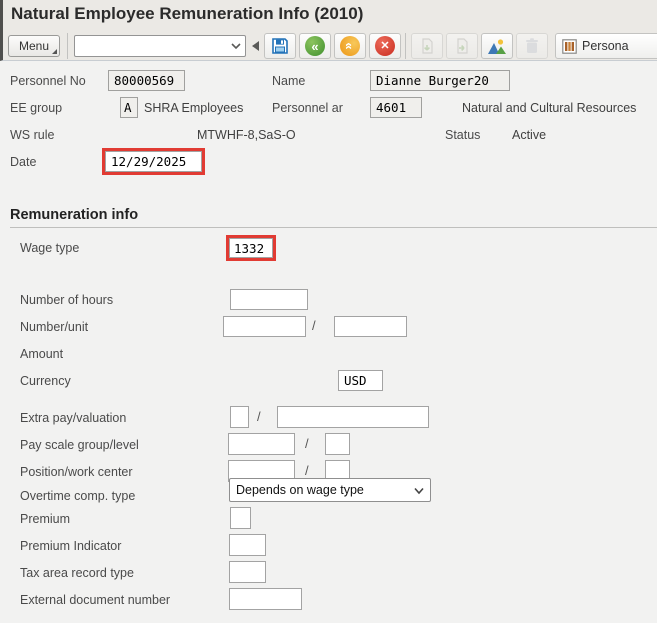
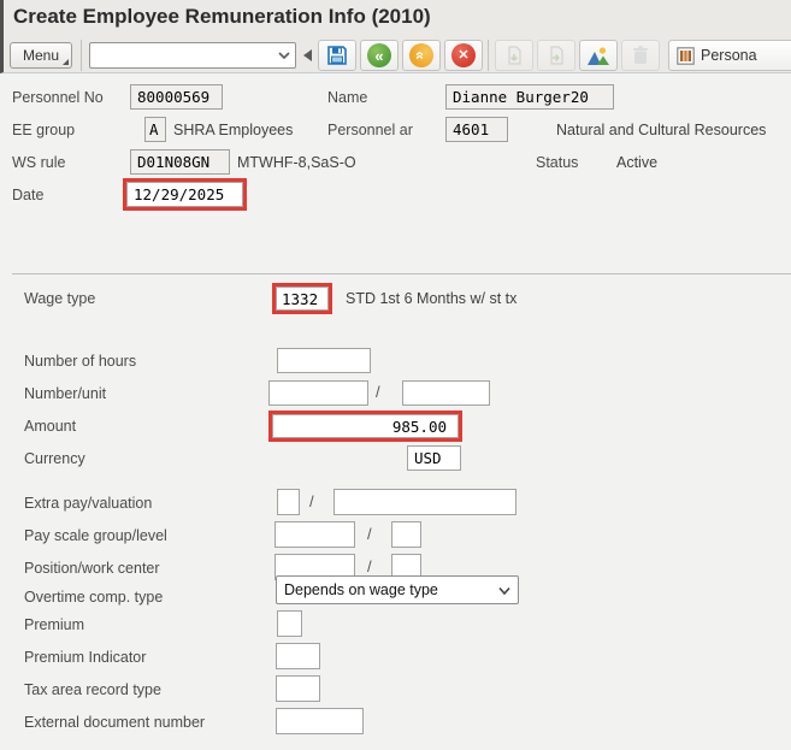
- Natural Employee Remuneration Info (2010)
+ Create Employee Remuneration Info (2010)
  Menu
  «
  ✕
  Persona
  Personnel No
  80000569
  Name
  Dianne Burger20
  EE group
  A
  SHRA Employees
  Personnel ar
  4601
  Natural and Cultural Resources
  WS rule
+ D01N08GN
  MTWHF-8,SaS-O
  Status
  Active
  Date
  12/29/2025
- Remuneration info
  Wage type
  1332
+ STD 1st 6 Months w/ st tx
  Number of hours
  Number/unit
  /
  Amount
+ 985.00
  Currency
  USD
  Extra pay/valuation
  /
  Pay scale group/level
  /
  Position/work center
  /
  Overtime comp. type
  Depends on wage type
  Premium
  Premium Indicator
  Tax area record type
  External document number
